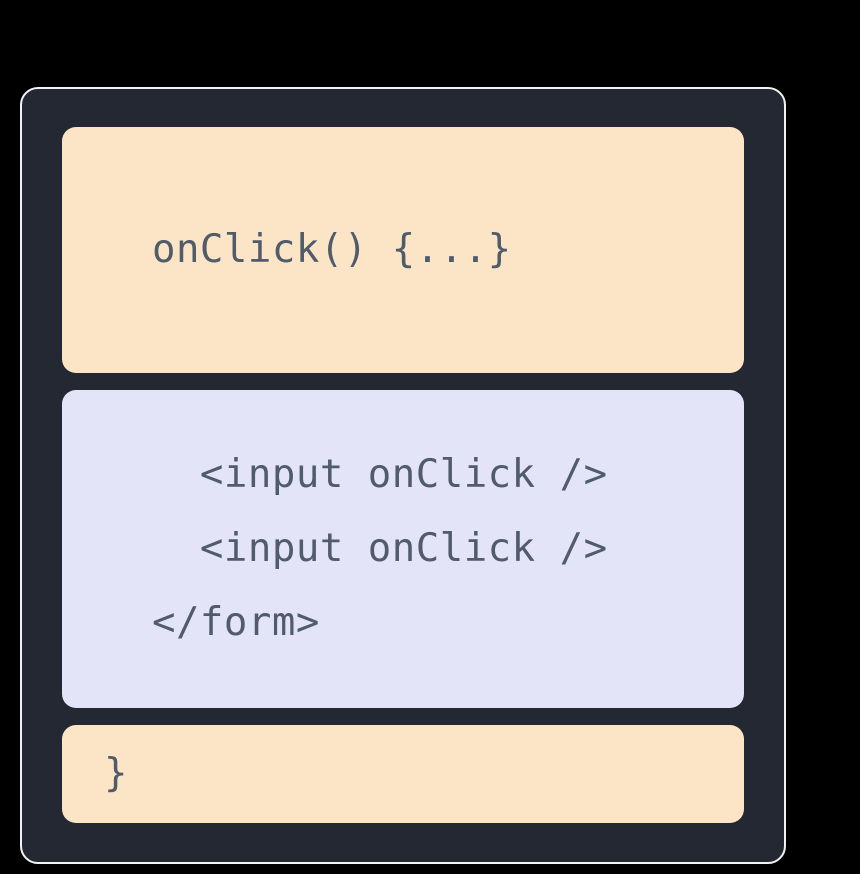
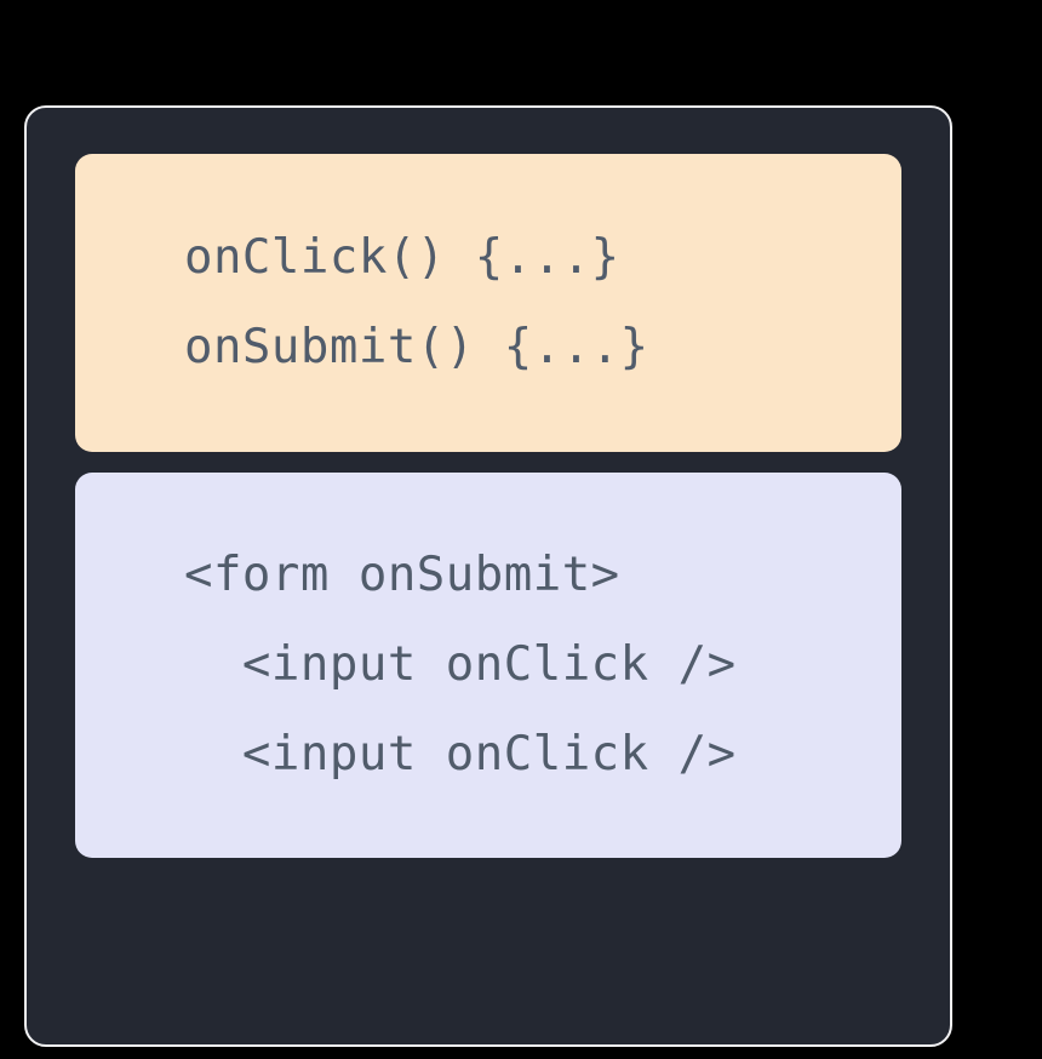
  onClick() {...}
+ onSubmit() {...}
+ <form onSubmit>
  <input onClick />
  <input onClick />
- </form>
- }
